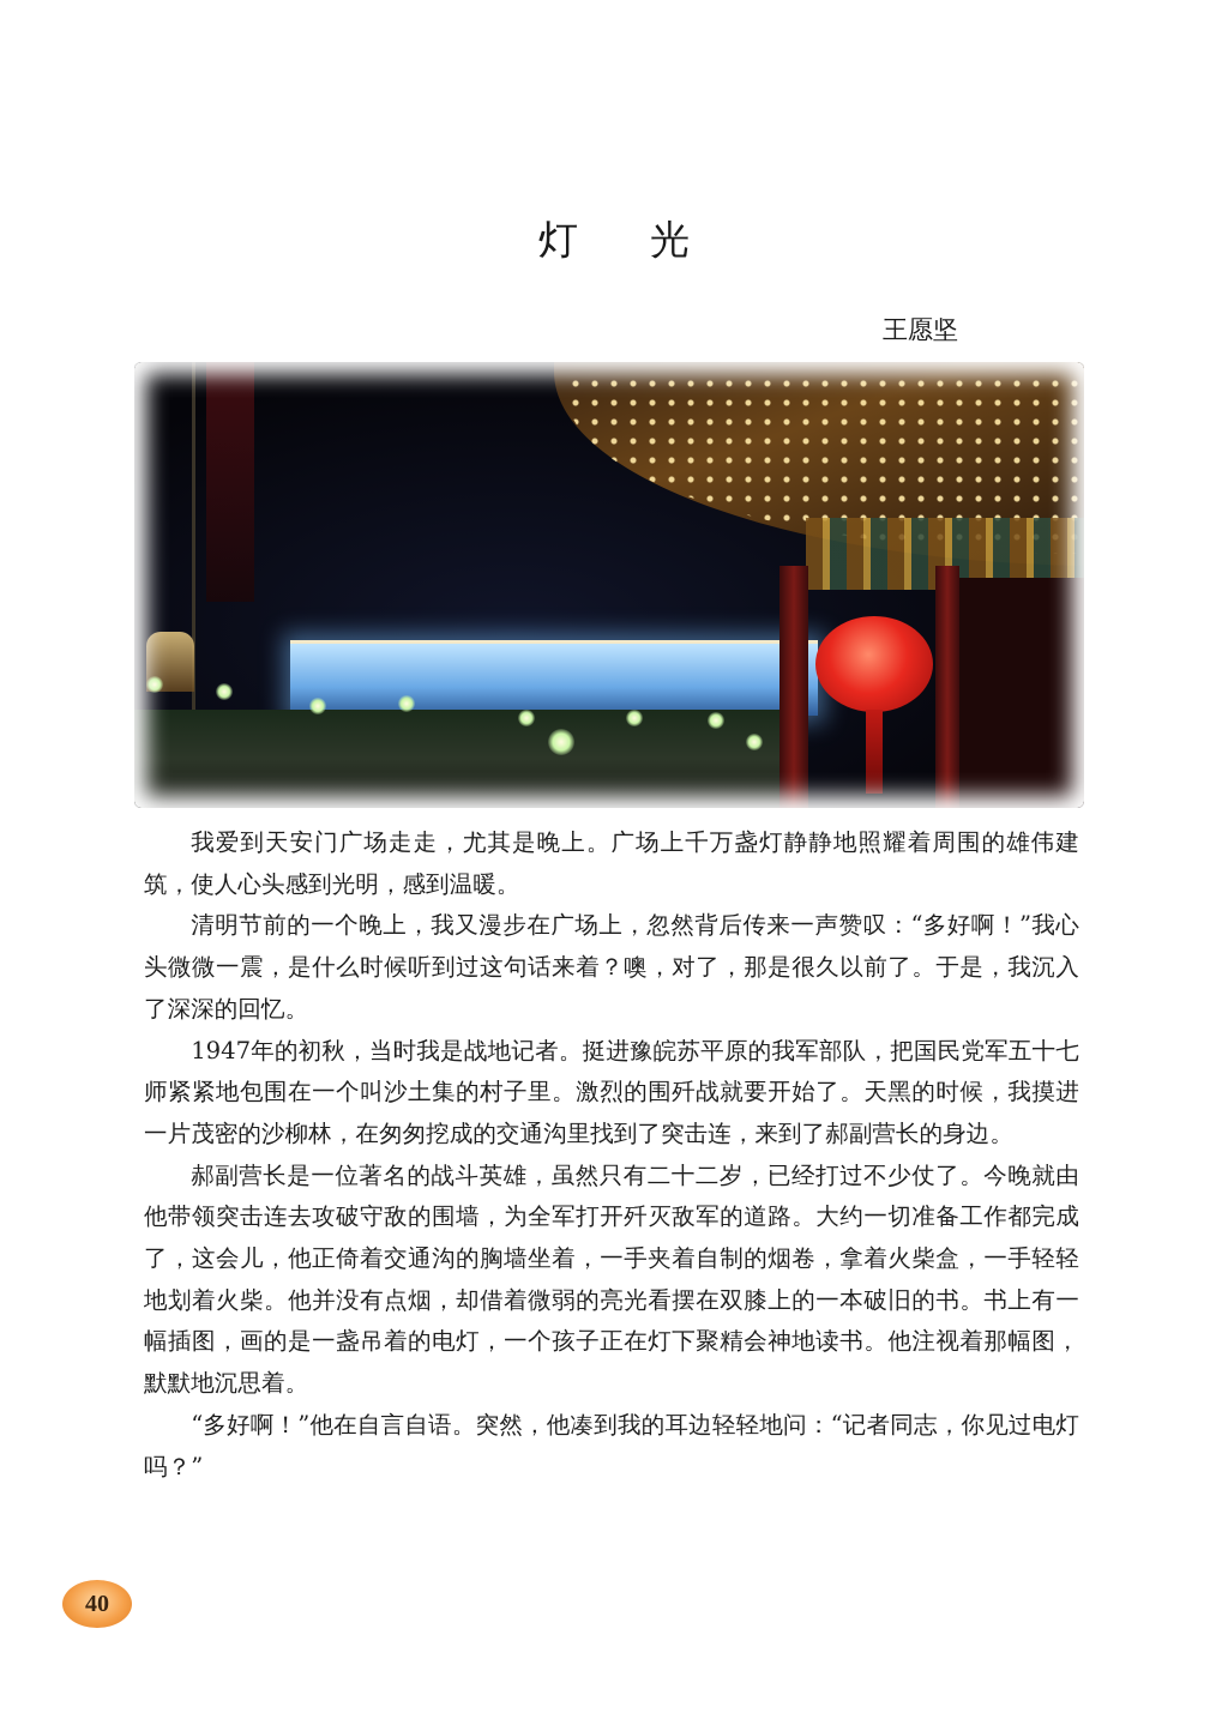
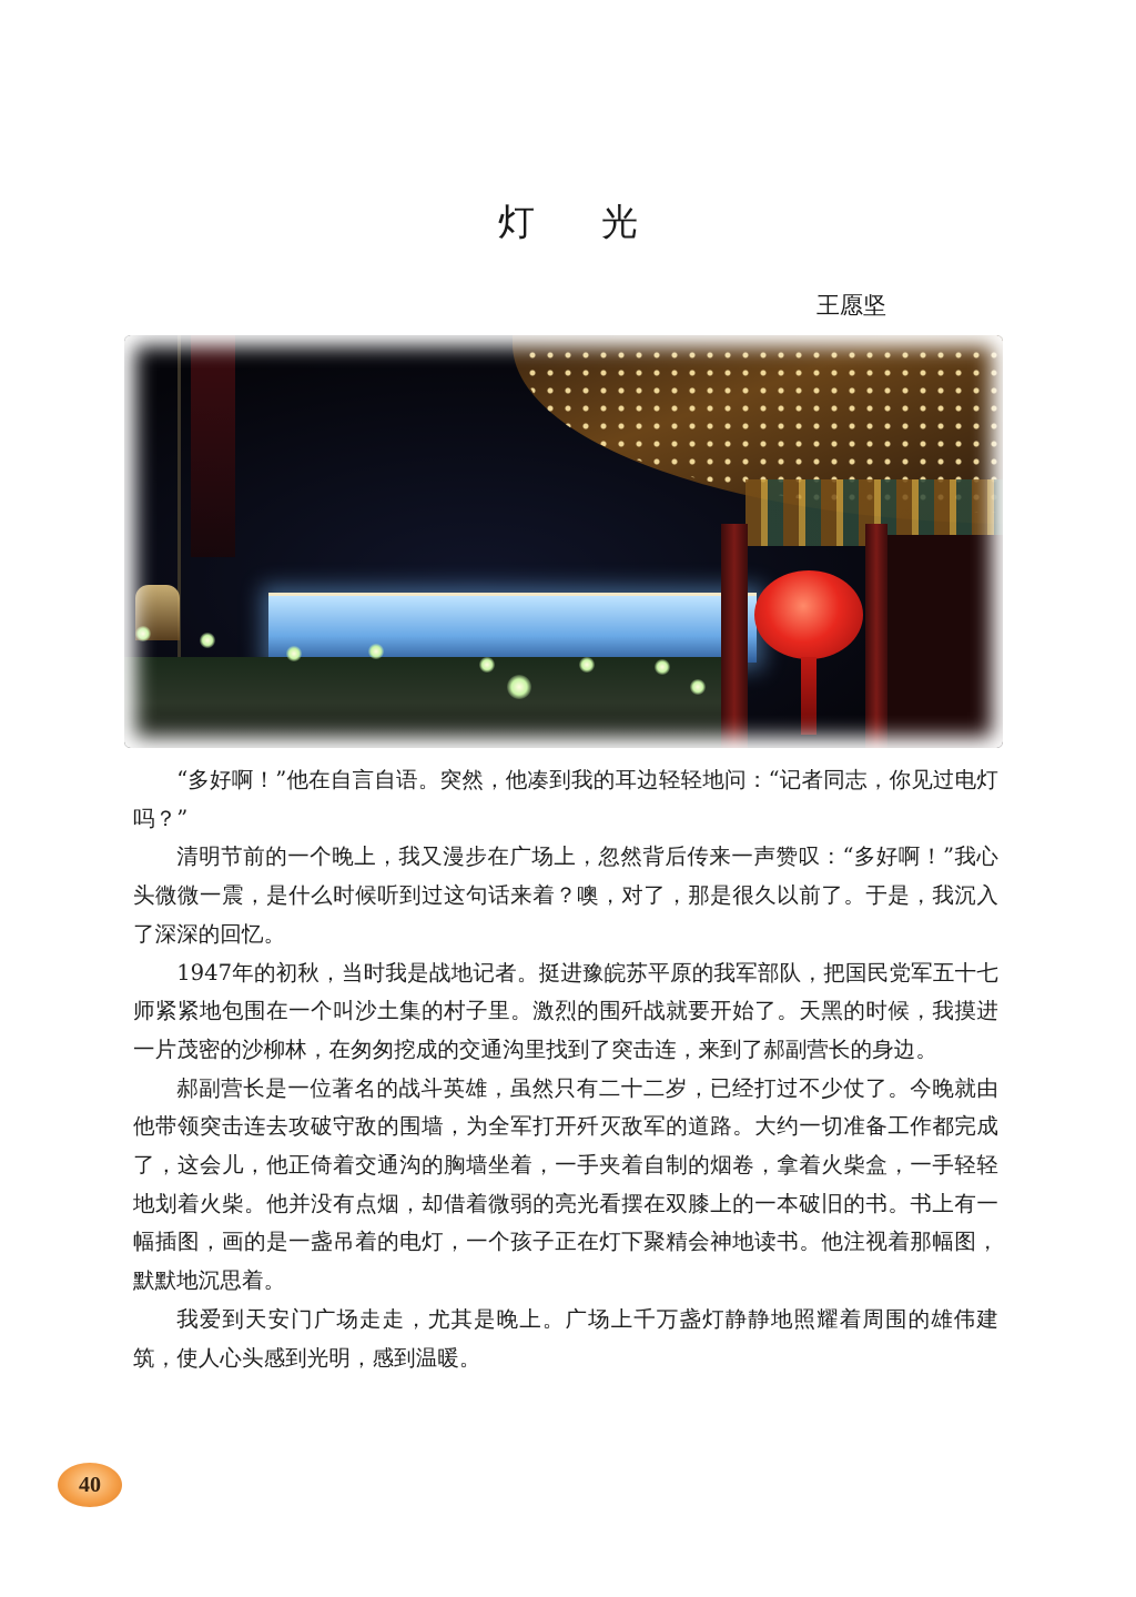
  灯 光
  王愿坚
- 我爱到天安门广场走走，尤其是晚上。广场上千万盏灯静静地照耀着周围的雄伟建筑，使人心头感到光明，感到温暖。
+ “多好啊！”他在自言自语。突然，他凑到我的耳边轻轻地问：“记者同志，你见过电灯吗？”
  清明节前的一个晚上，我又漫步在广场上，忽然背后传来一声赞叹：“多好啊！”我心头微微一震，是什么时候听到过这句话来着？噢，对了，那是很久以前了。于是，我沉入了深深的回忆。
  1947年的初秋，当时我是战地记者。挺进豫皖苏平原的我军部队，把国民党军五十七师紧紧地包围在一个叫沙土集的村子里。激烈的围歼战就要开始了。天黑的时候，我摸进一片茂密的沙柳林，在匆匆挖成的交通沟里找到了突击连，来到了郝副营长的身边。
  郝副营长是一位著名的战斗英雄，虽然只有二十二岁，已经打过不少仗了。今晚就由他带领突击连去攻破守敌的围墙，为全军打开歼灭敌军的道路。大约一切准备工作都完成了，这会儿，他正倚着交通沟的胸墙坐着，一手夹着自制的烟卷，拿着火柴盒，一手轻轻地划着火柴。他并没有点烟，却借着微弱的亮光看摆在双膝上的一本破旧的书。书上有一幅插图，画的是一盏吊着的电灯，一个孩子正在灯下聚精会神地读书。他注视着那幅图，默默地沉思着。
- “多好啊！”他在自言自语。突然，他凑到我的耳边轻轻地问：“记者同志，你见过电灯吗？”
+ 我爱到天安门广场走走，尤其是晚上。广场上千万盏灯静静地照耀着周围的雄伟建筑，使人心头感到光明，感到温暖。
  40
